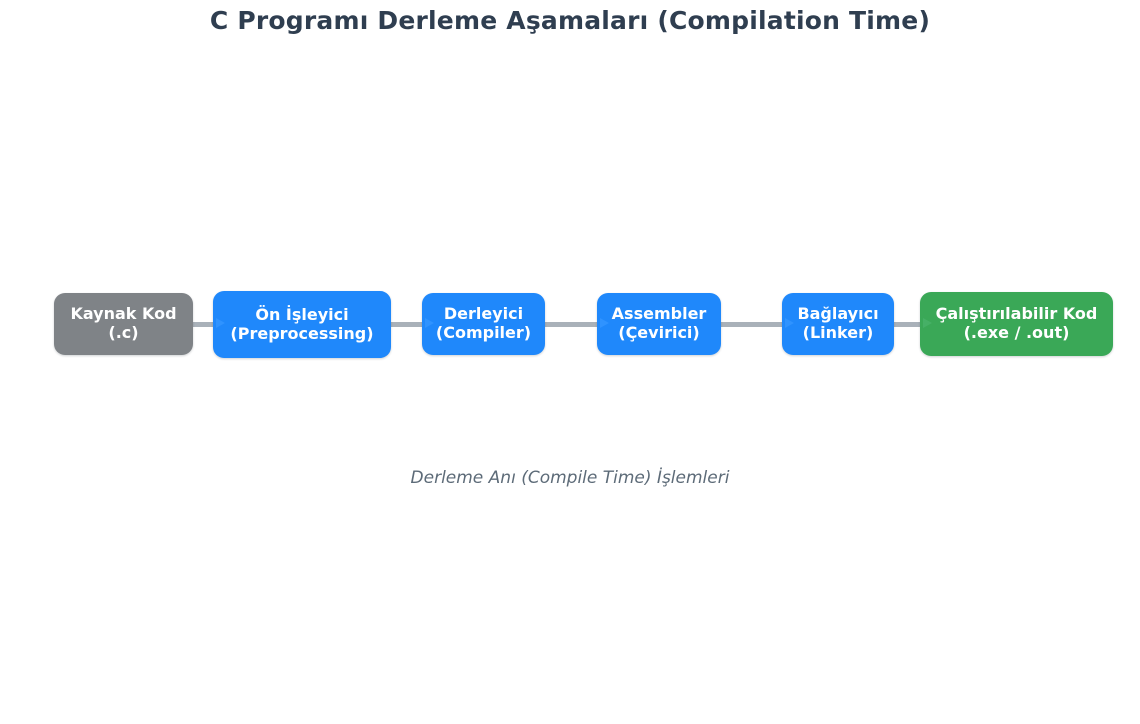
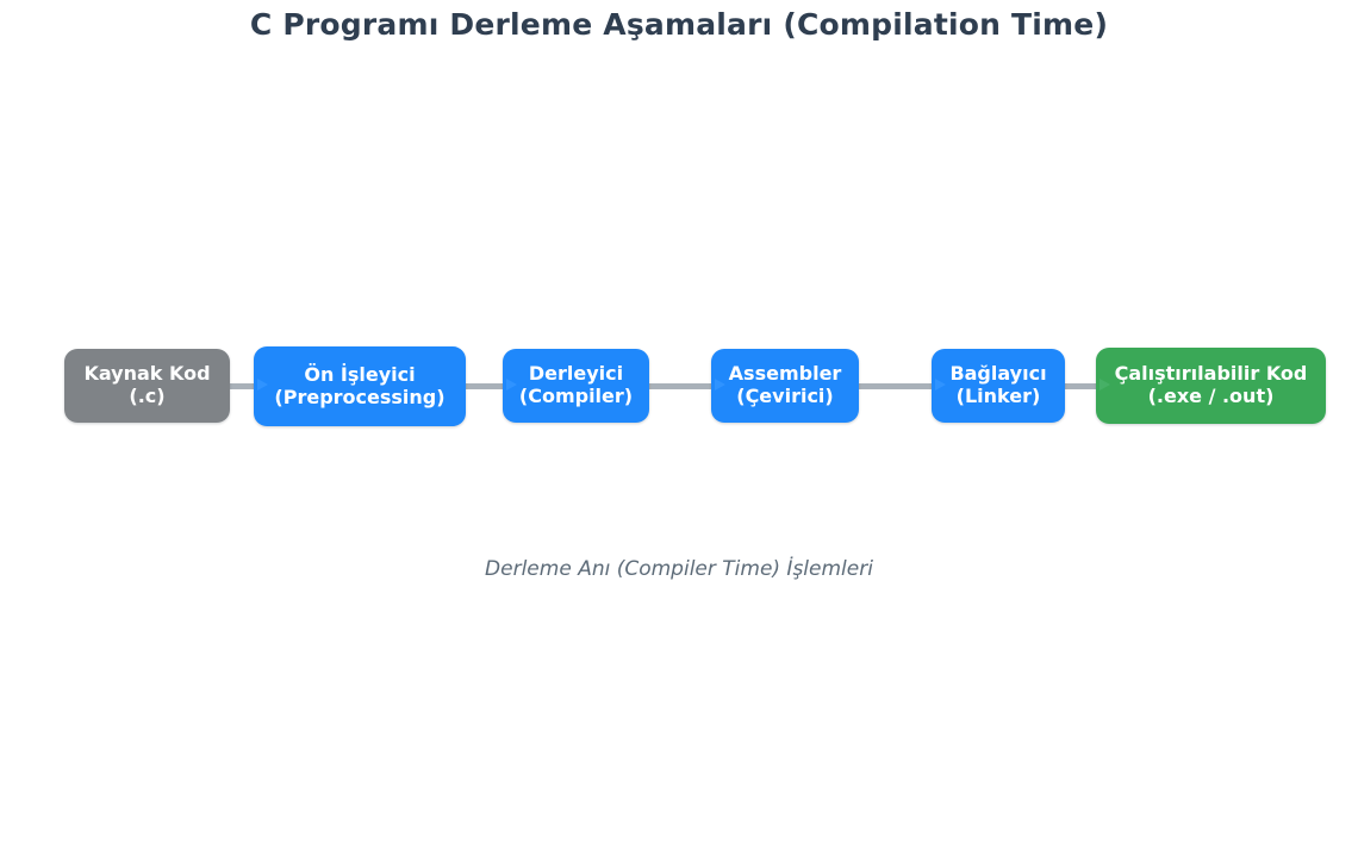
  C Programı Derleme Aşamaları (Compilation Time)
  Kaynak Kod
  (.c)
  Ön İşleyici
  (Preprocessing)
  Derleyici
  (Compiler)
  Assembler
  (Çevirici)
  Bağlayıcı
  (Linker)
  Çalıştırılabilir Kod
  (.exe / .out)
- Derleme Anı (Compile Time) İşlemleri
+ Derleme Anı (Compiler Time) İşlemleri
